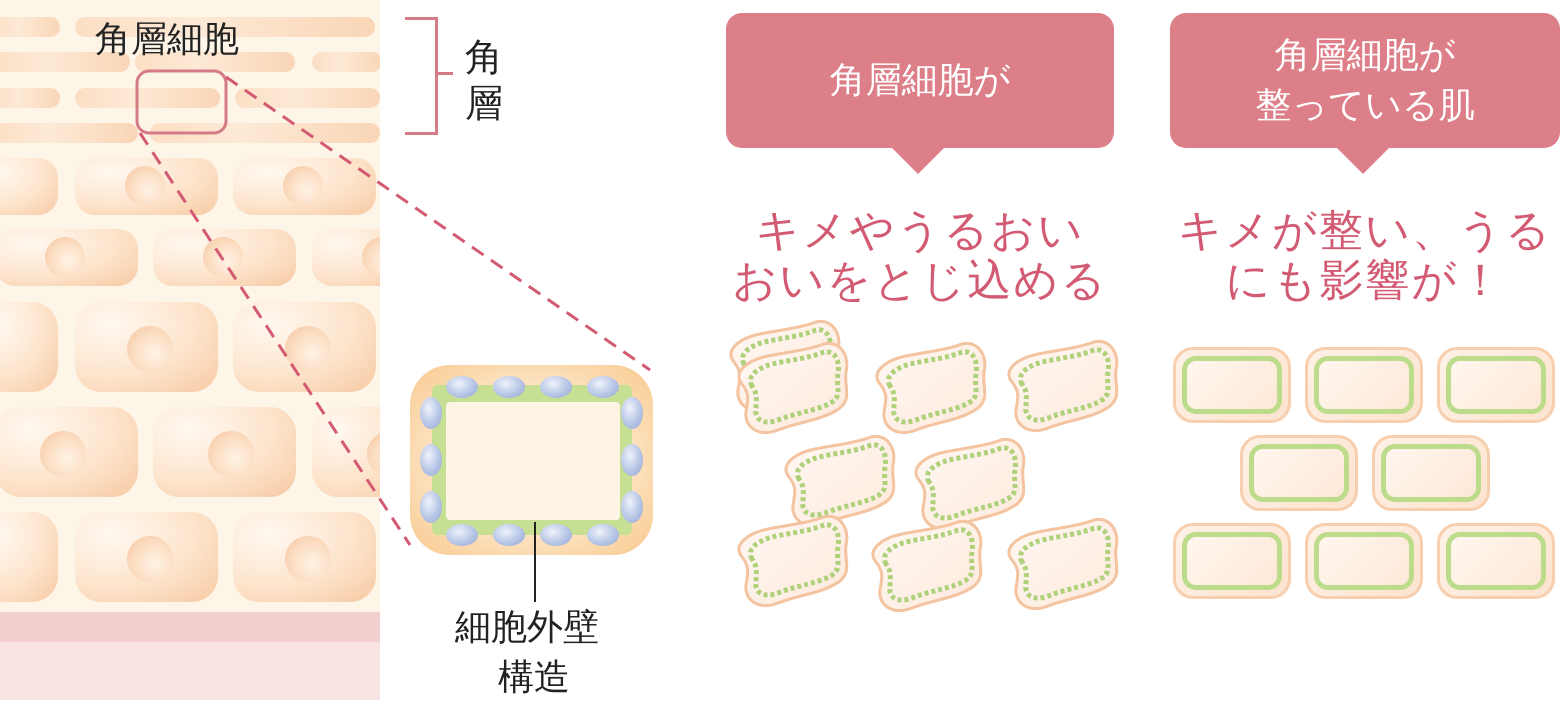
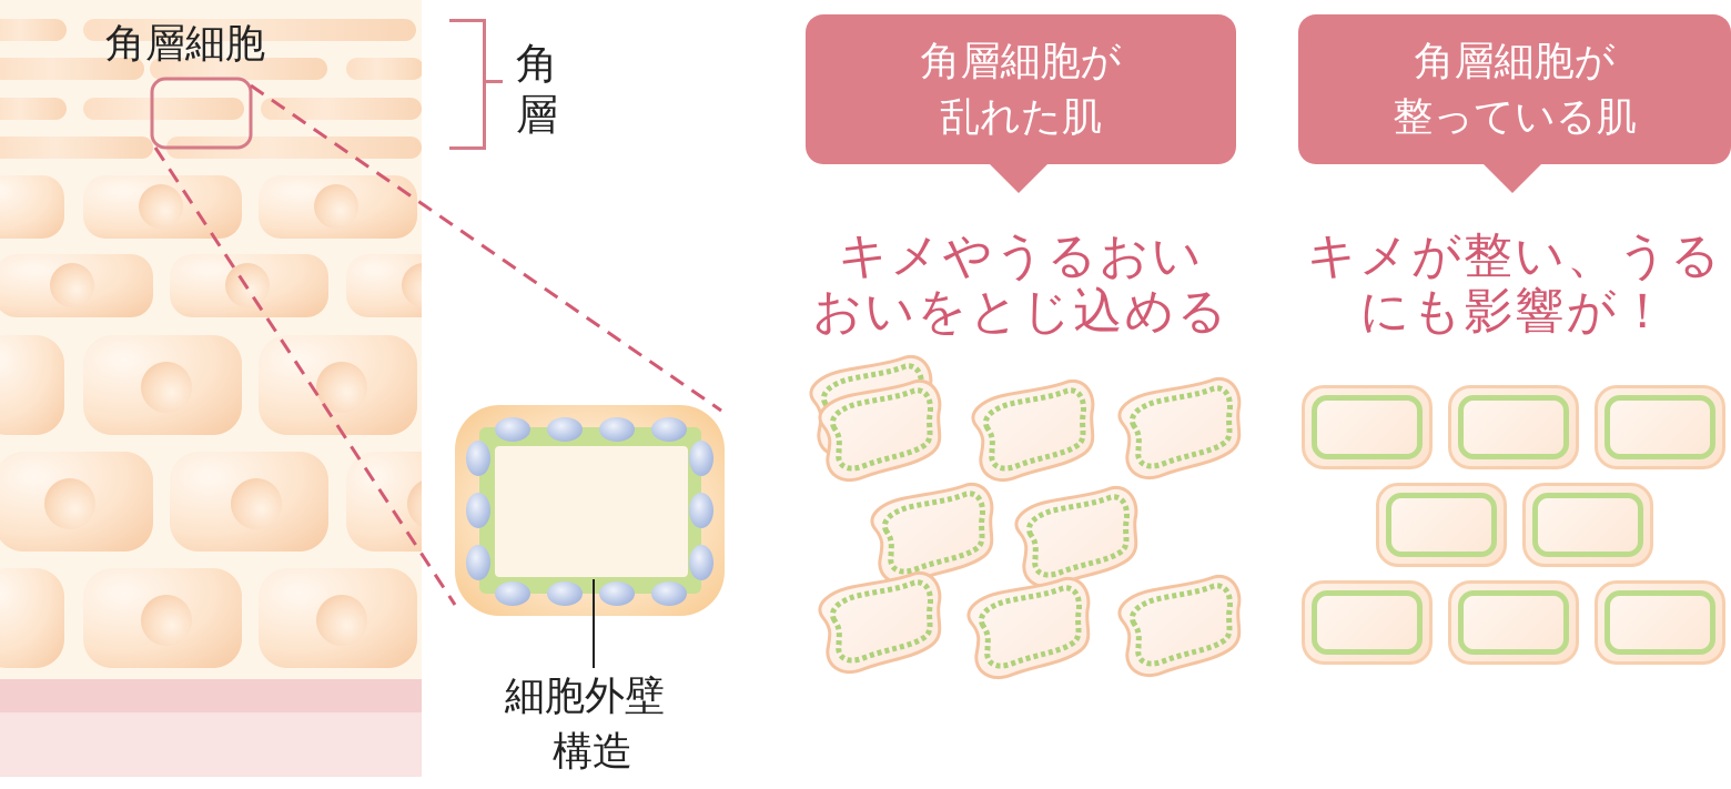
  角層細胞
  角
  層
  細胞外壁
  構造
  角層細胞が
+ 乱れた肌
  キメやうるおい
  おいをとじ込める
  角層細胞が
  整っている肌
  キメが整い、うる
  にも影響が！
